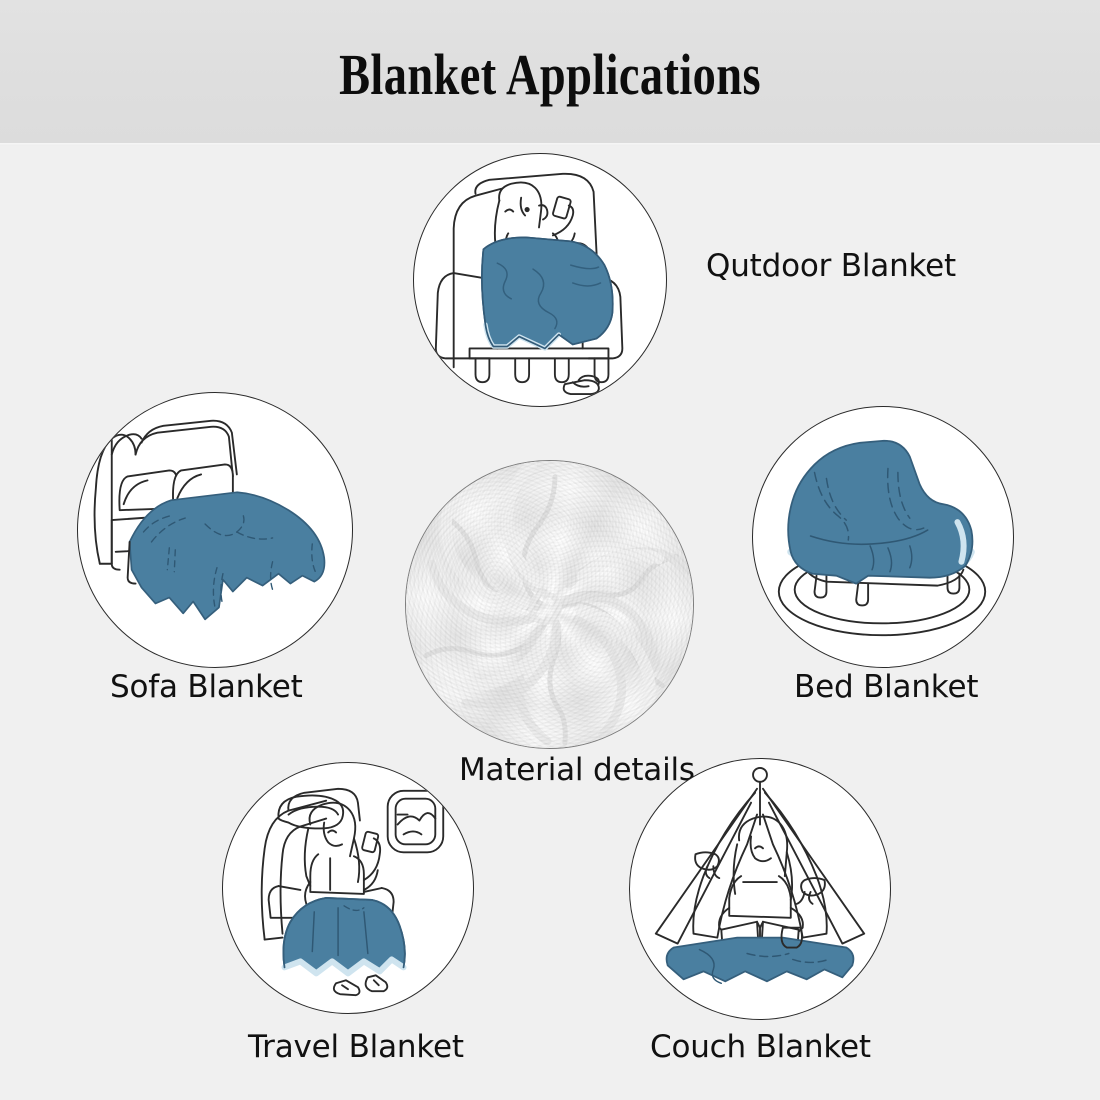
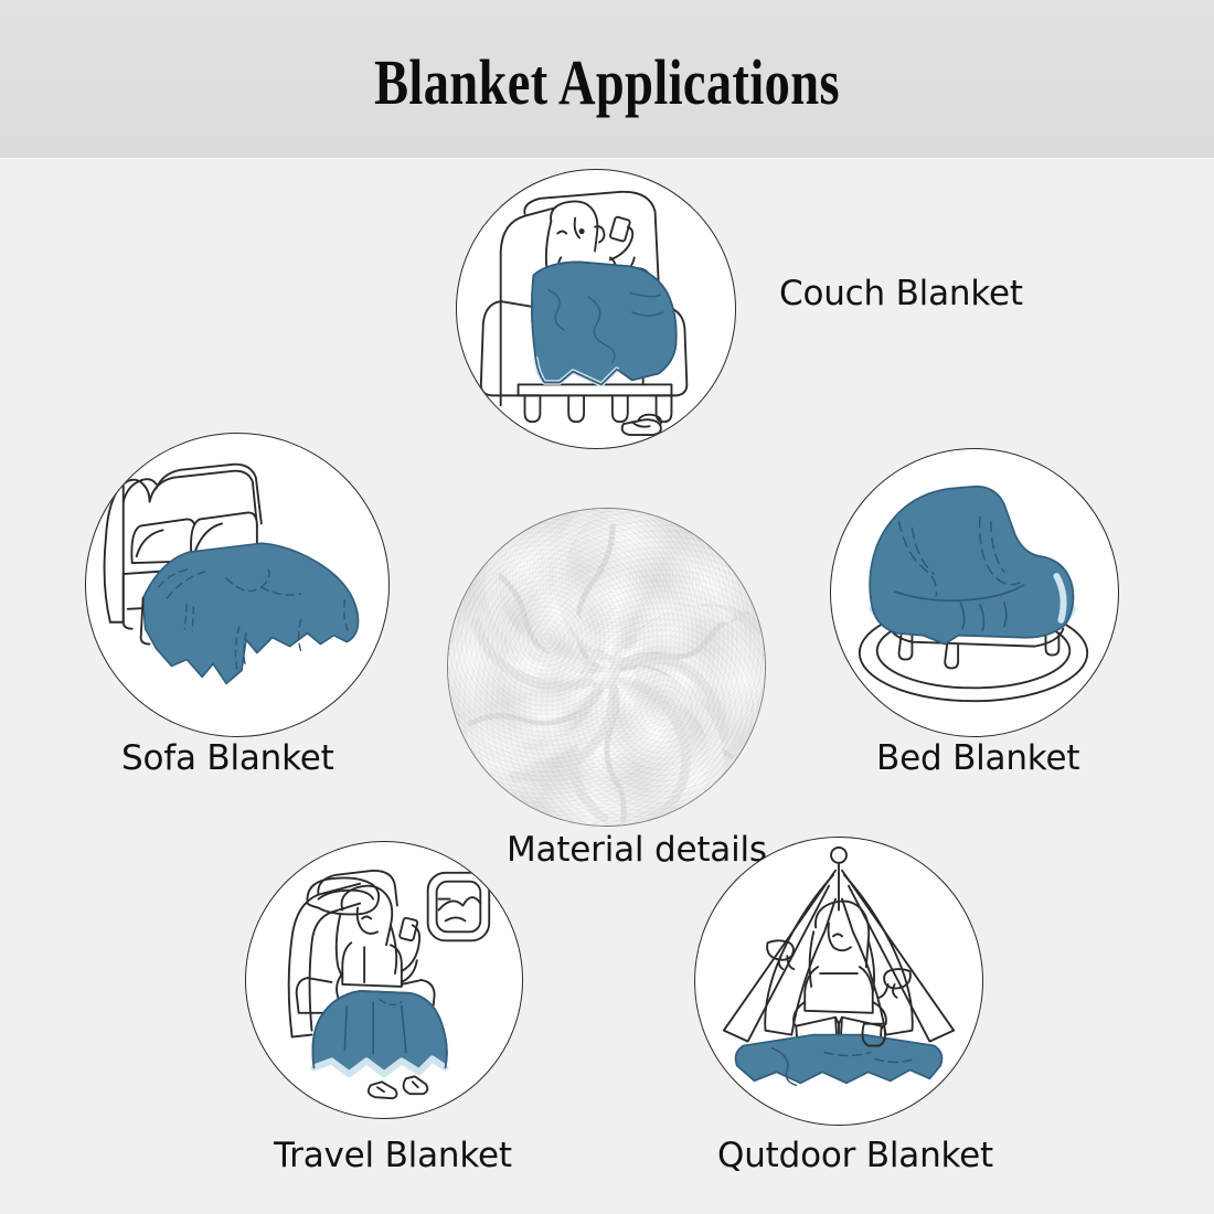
  Blanket Applications
- Qutdoor Blanket
+ Couch Blanket
  Sofa Blanket
  Material details
  Bed Blanket
  Travel Blanket
- Couch Blanket
+ Qutdoor Blanket
